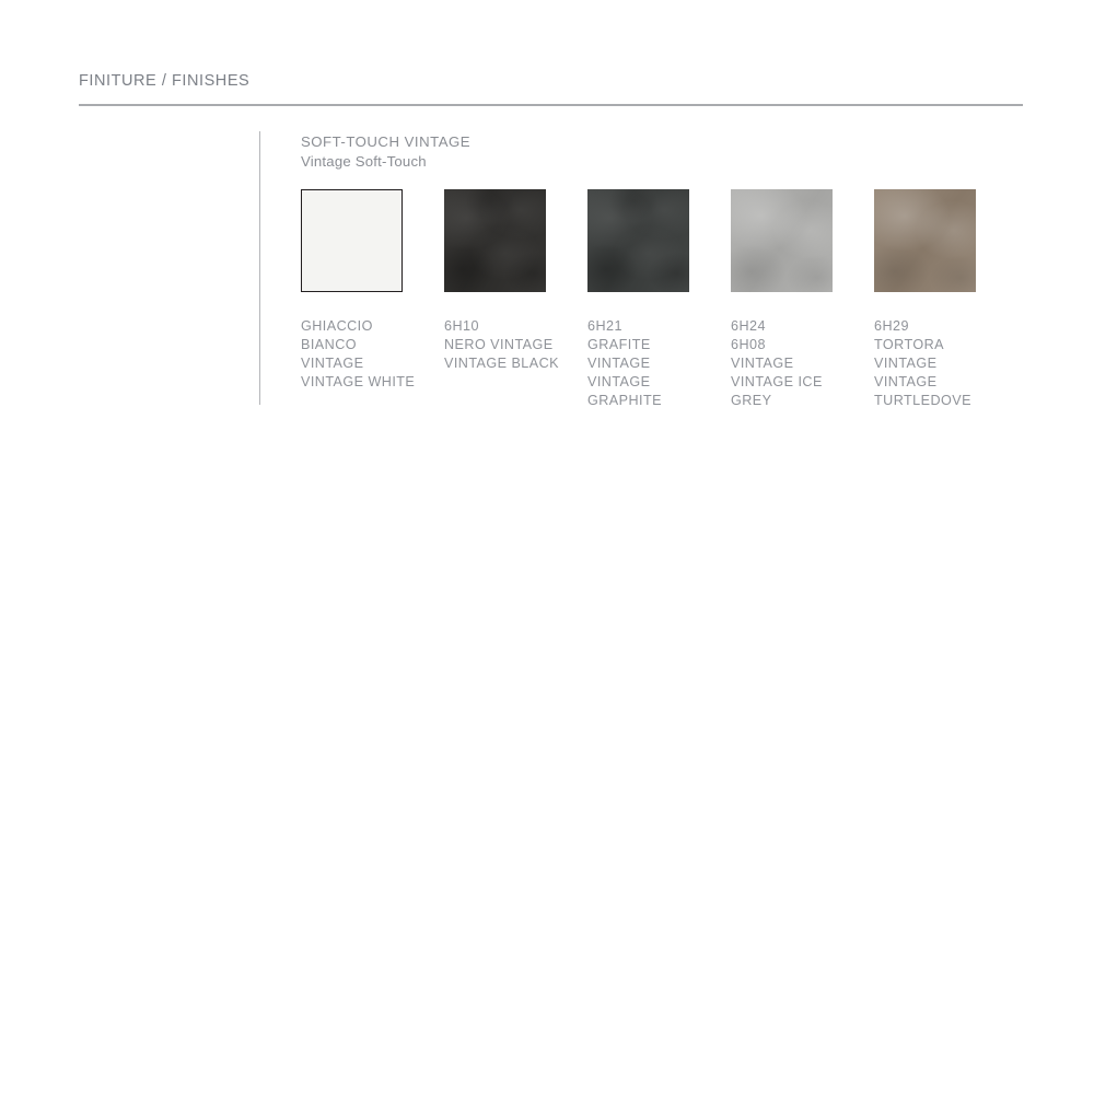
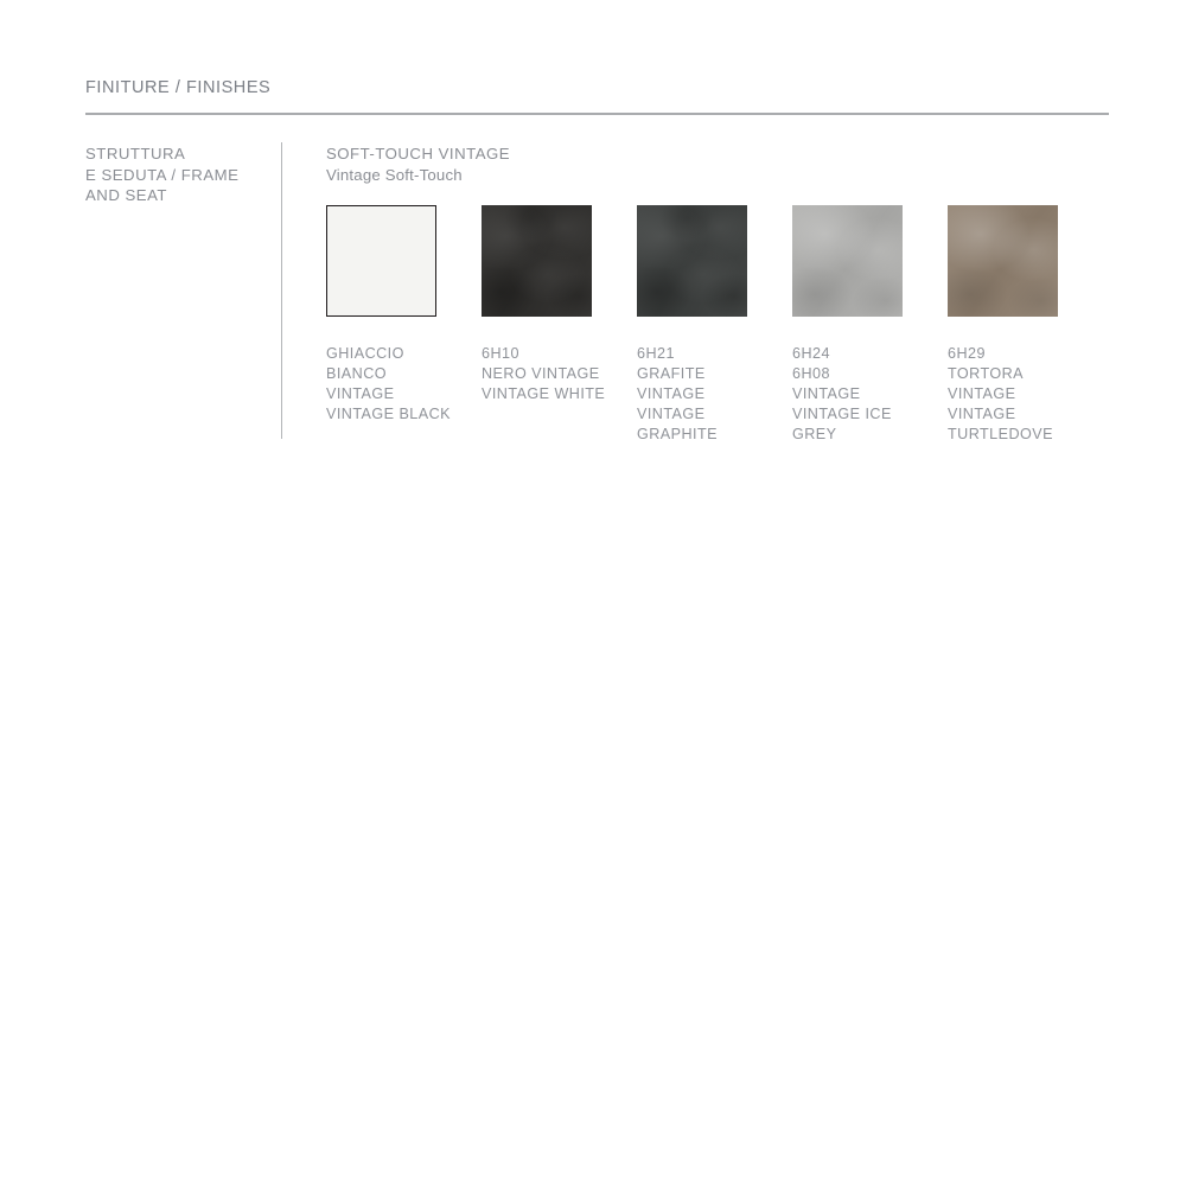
  FINITURE / FINISHES
+ STRUTTURA
+ E SEDUTA / FRAME
+ AND SEAT
  SOFT-TOUCH VINTAGE
  Vintage Soft-Touch
  GHIACCIO
  BIANCO
  VINTAGE
- VINTAGE WHITE
+ VINTAGE BLACK
  6H10
  NERO VINTAGE
- VINTAGE BLACK
+ VINTAGE WHITE
  6H21
  GRAFITE
  VINTAGE
  VINTAGE
  GRAPHITE
  6H24
  6H08
  VINTAGE
  VINTAGE ICE
  GREY
  6H29
  TORTORA
  VINTAGE
  VINTAGE
  TURTLEDOVE
